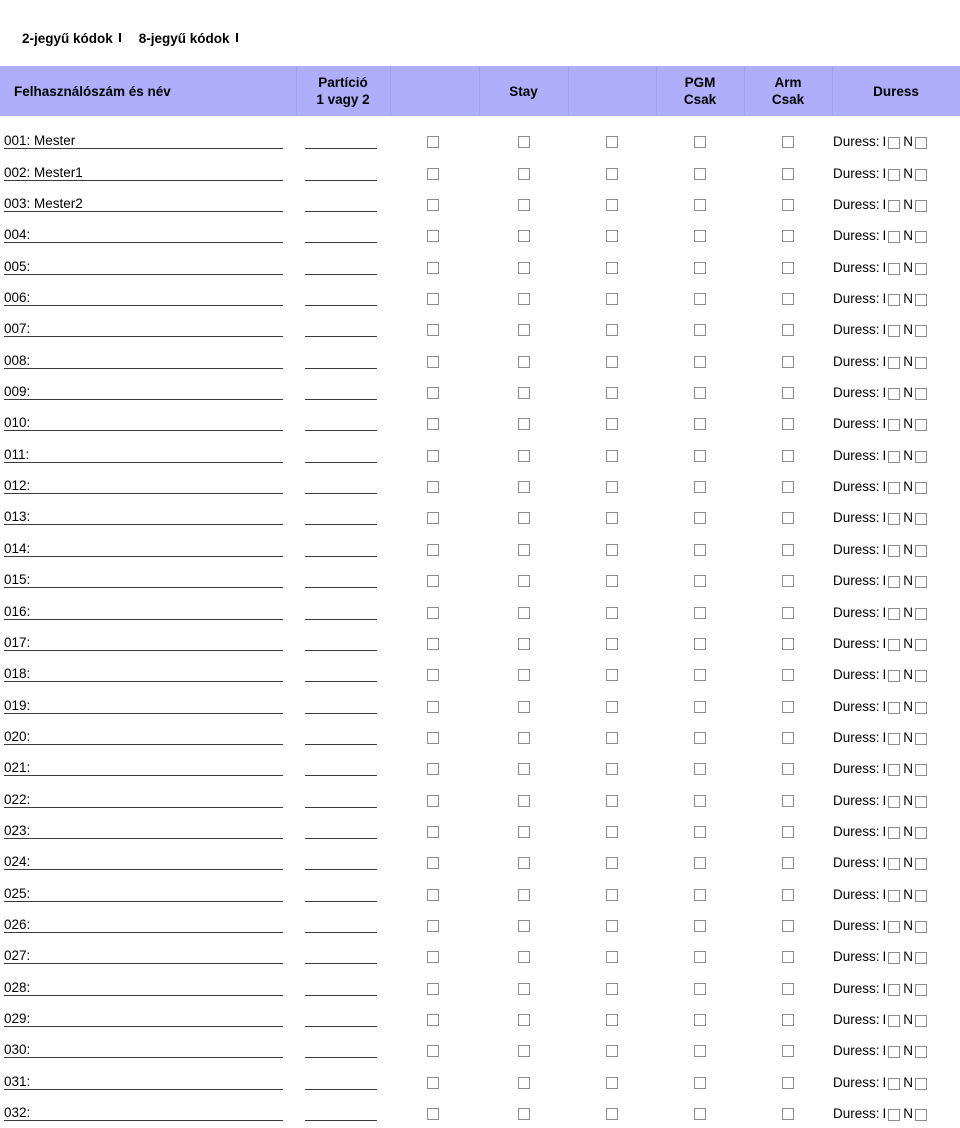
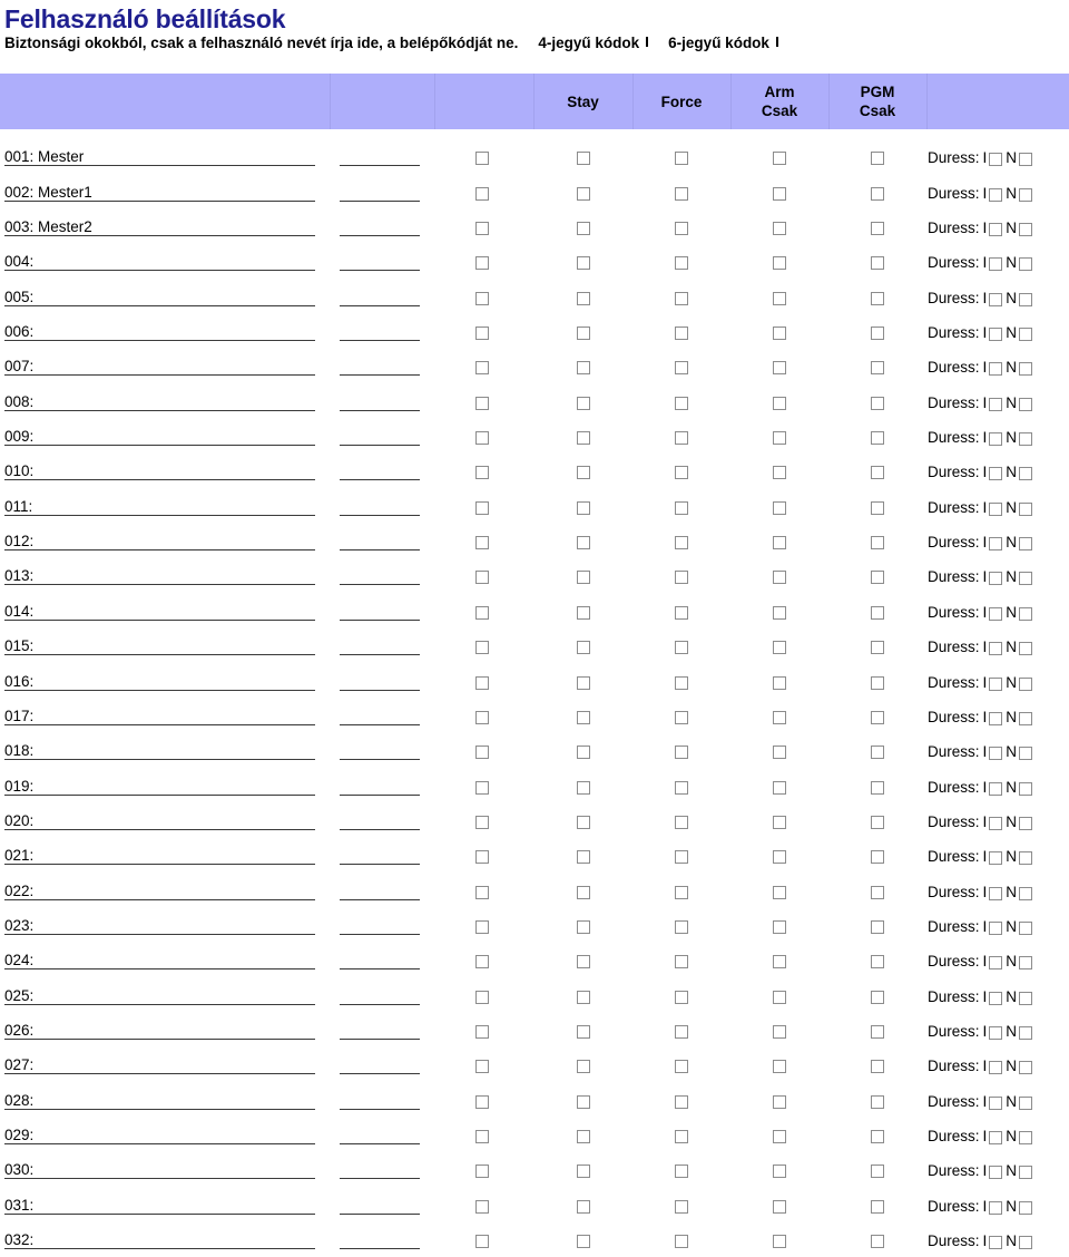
+ Felhasználó beállítások
+ Biztonsági okokból, csak a felhasználó nevét írja ide, a belépőkódját ne.
- 2-jegyű kódok
+ 4-jegyű kódok
- 8-jegyű kódok
+ 6-jegyű kódok
- Felhasználószám és név
- Partíció
- 1 vagy 2
  Stay
+ Force
- PGM
+ Arm
  Csak
- Arm
+ PGM
  Csak
- Duress
  001: Mester
  Duress:
  I
  N
  002: Mester1
  Duress:
  I
  N
  003: Mester2
  Duress:
  I
  N
  004:
  Duress:
  I
  N
  005:
  Duress:
  I
  N
  006:
  Duress:
  I
  N
  007:
  Duress:
  I
  N
  008:
  Duress:
  I
  N
  009:
  Duress:
  I
  N
  010:
  Duress:
  I
  N
  011:
  Duress:
  I
  N
  012:
  Duress:
  I
  N
  013:
  Duress:
  I
  N
  014:
  Duress:
  I
  N
  015:
  Duress:
  I
  N
  016:
  Duress:
  I
  N
  017:
  Duress:
  I
  N
  018:
  Duress:
  I
  N
  019:
  Duress:
  I
  N
  020:
  Duress:
  I
  N
  021:
  Duress:
  I
  N
  022:
  Duress:
  I
  N
  023:
  Duress:
  I
  N
  024:
  Duress:
  I
  N
  025:
  Duress:
  I
  N
  026:
  Duress:
  I
  N
  027:
  Duress:
  I
  N
  028:
  Duress:
  I
  N
  029:
  Duress:
  I
  N
  030:
  Duress:
  I
  N
  031:
  Duress:
  I
  N
  032:
  Duress:
  I
  N
